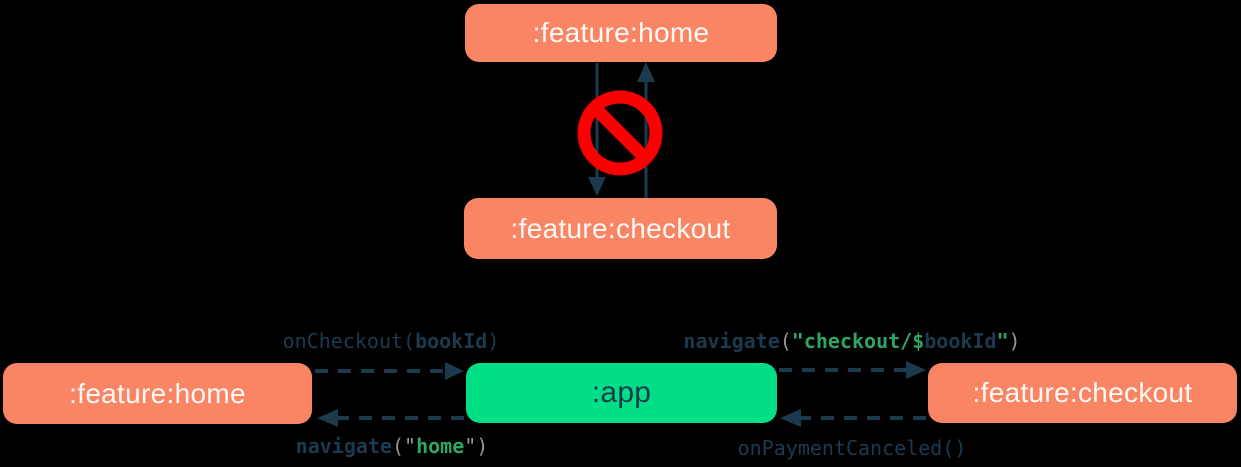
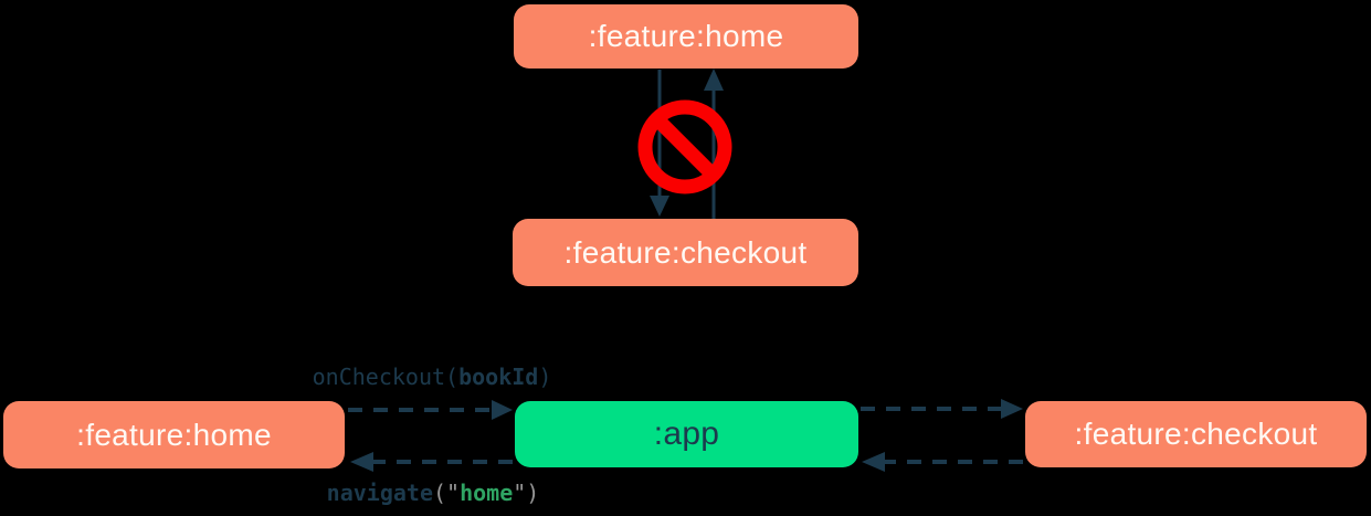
  :feature:home
  :feature:checkout
  :feature:home
  :app
  :feature:checkout
  onCheckout(bookId)
  navigate("home")
- navigate("checkout/$bookId")
- onPaymentCanceled()
